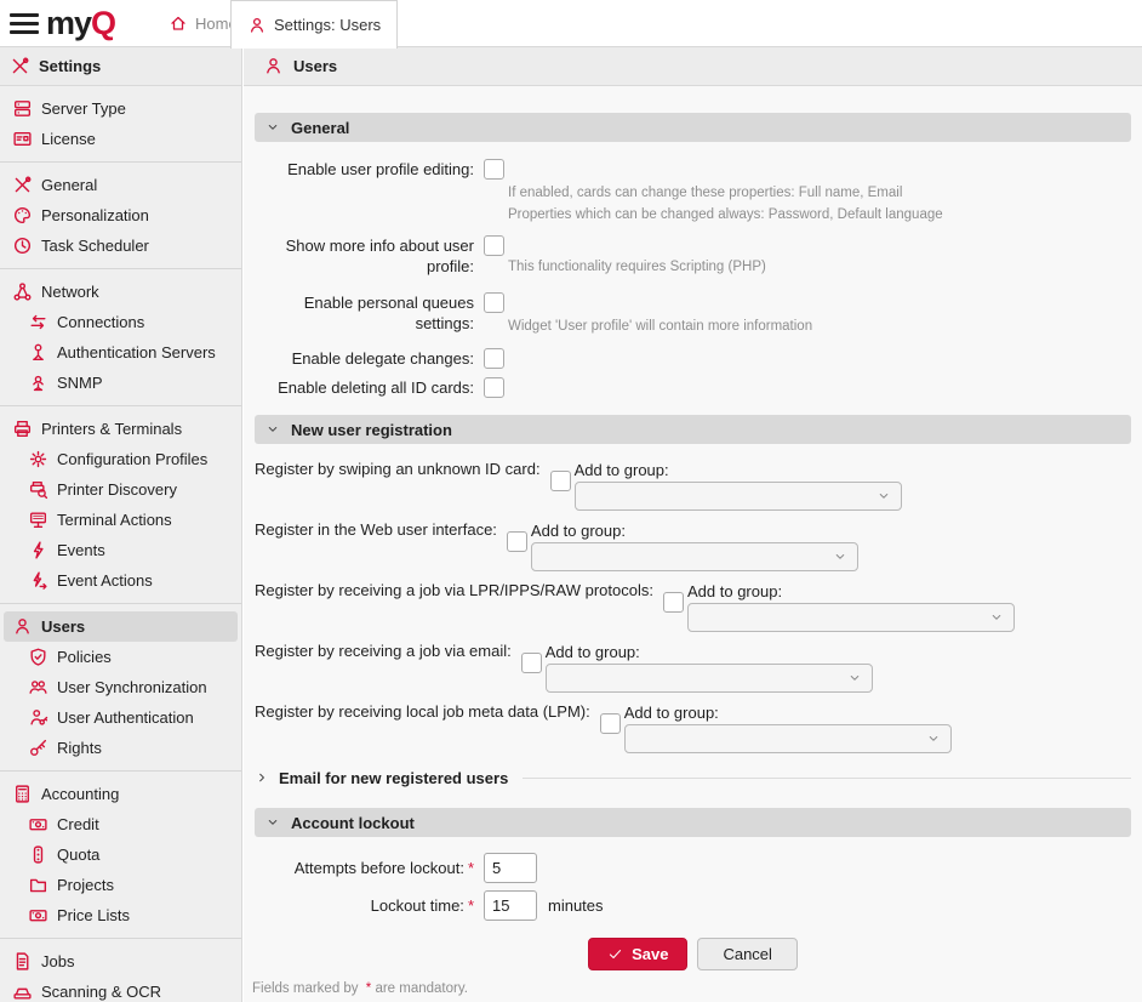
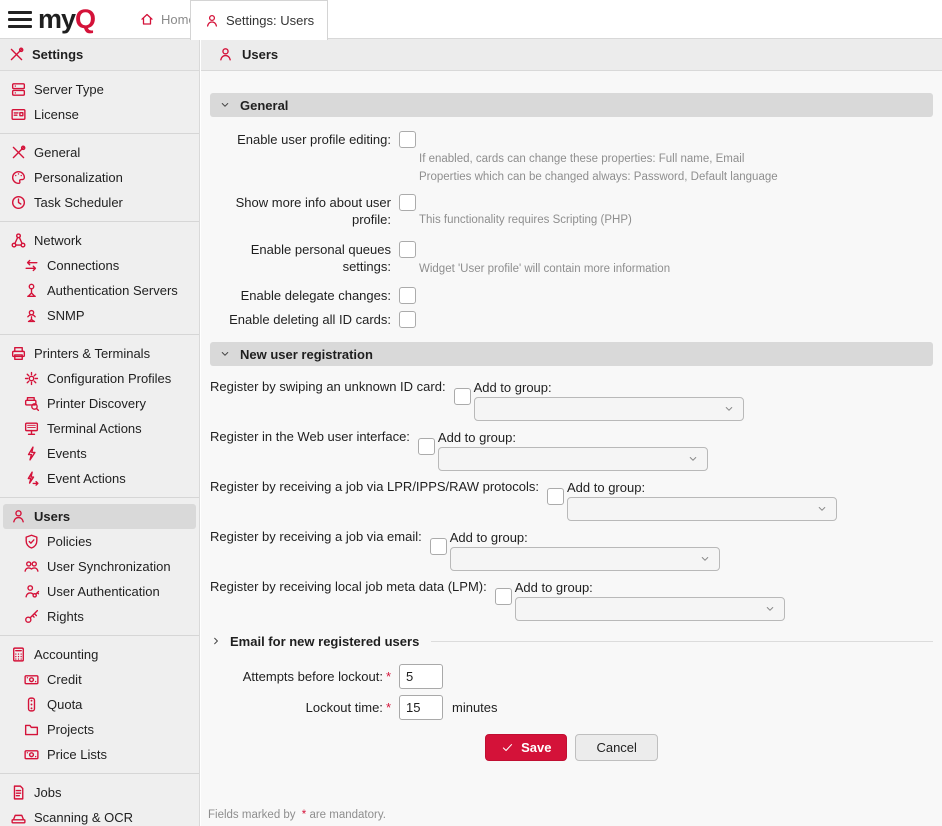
  myQ
  Hom
  Settings: Users
  Settings
  Server Type
  License
  General
  Personalization
  Task Scheduler
  Network
  Connections
  Authentication Servers
  SNMP
  Printers & Terminals
  Configuration Profiles
  Printer Discovery
  Terminal Actions
  Events
  Event Actions
  Users
  Policies
  User Synchronization
  User Authentication
  Rights
  Accounting
  Credit
  Quota
  Projects
  Price Lists
  Jobs
  Scanning & OCR
  Users
  General
  Enable user profile editing:
  If enabled, cards can change these properties: Full name, Email
  Properties which can be changed always: Password, Default language
  Show more info about user profile:
  This functionality requires Scripting (PHP)
  Enable personal queues settings:
  Widget 'User profile' will contain more information
  Enable delegate changes:
  Enable deleting all ID cards:
  New user registration
  Register by swiping an unknown ID card:
  Add to group:
  Register in the Web user interface:
  Add to group:
  Register by receiving a job via LPR/IPPS/RAW protocols:
  Add to group:
  Register by receiving a job via email:
  Add to group:
  Register by receiving local job meta data (LPM):
  Add to group:
  Email for new registered users
- Account lockout
  Attempts before lockout: *
  5
  Lockout time: *
  15
  minutes
  Save
  Cancel
  Fields marked by * are mandatory.
